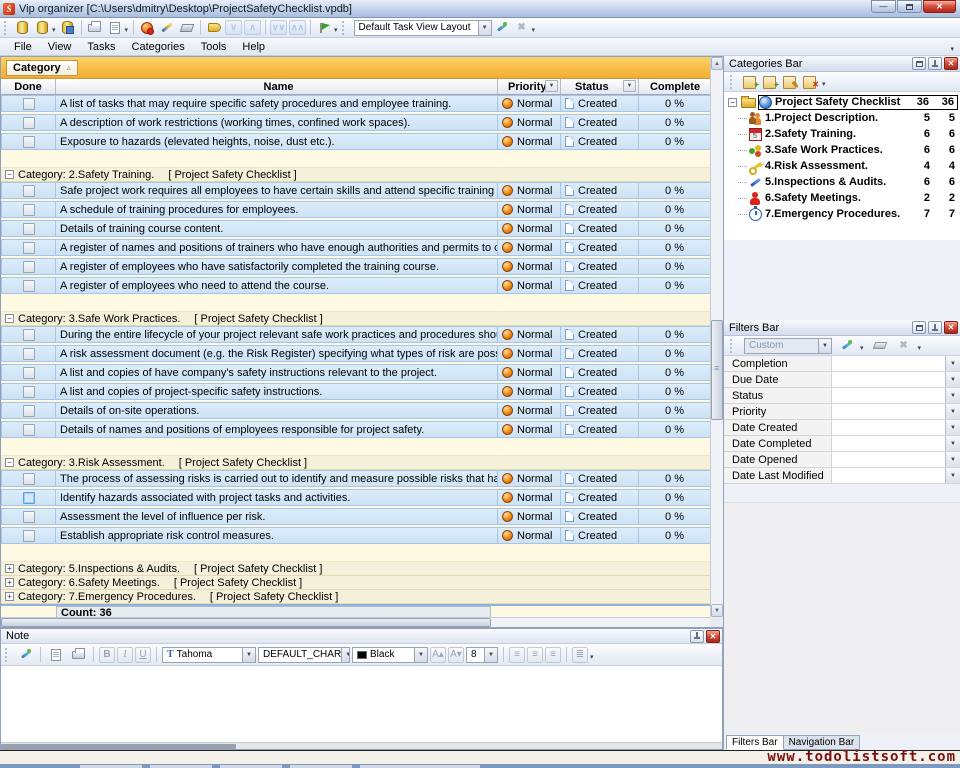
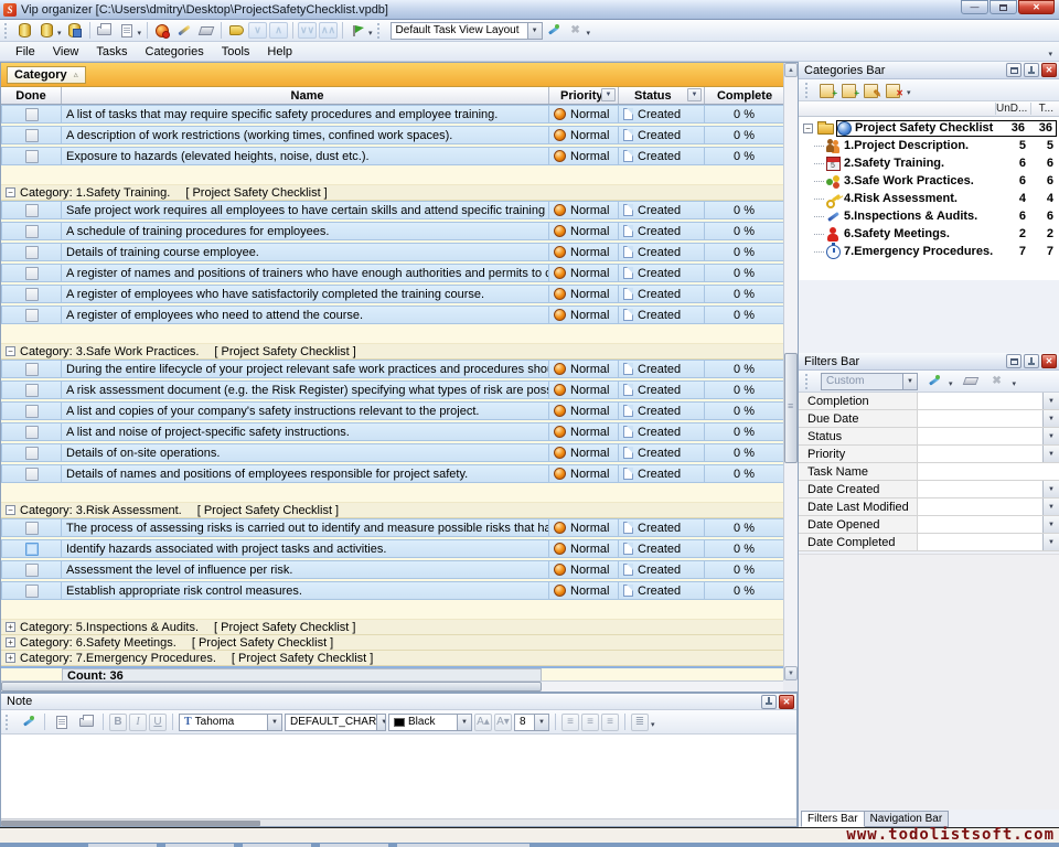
  S
  Vip organizer [C:\Users\dmitry\Desktop\ProjectSafetyChecklist.vpdb]
  —
  ✕
  ∨
  ∧
  ∨∨
  ∧∧
  Default Task View Layout
  ✖
  File
  View
  Tasks
  Categories
  Tools
  Help
  Category
  ▵
  Done
  Name
  Priority
  Status
  Complete
  A list of tasks that may require specific safety procedures and employee training.
  Normal
  Created
  0 %
  A description of work restrictions (working times, confined work spaces).
  Normal
  Created
  0 %
  Exposure to hazards (elevated heights, noise, dust etc.).
  Normal
  Created
  0 %
  −
- Category: 2.Safety Training.
+ Category: 1.Safety Training.
  [ Project Safety Checklist ]
  Safe project work requires all employees to have certain skills and attend specific training
  Normal
  Created
  0 %
  A schedule of training procedures for employees.
  Normal
  Created
  0 %
- Details of training course content.
+ Details of training course employee.
  Normal
  Created
  0 %
  A register of names and positions of trainers who have enough authorities and permits to c
  Normal
  Created
  0 %
  A register of employees who have satisfactorily completed the training course.
  Normal
  Created
  0 %
  A register of employees who need to attend the course.
  Normal
  Created
  0 %
  −
  Category: 3.Safe Work Practices.
  [ Project Safety Checklist ]
  During the entire lifecycle of your project relevant safe work practices and procedures sho
  Normal
  Created
  0 %
  A risk assessment document (e.g. the Risk Register) specifying what types of risk are pos
  Normal
  Created
  0 %
- A list and copies of have company's safety instructions relevant to the project.
+ A list and copies of your company's safety instructions relevant to the project.
  Normal
  Created
  0 %
- A list and copies of project-specific safety instructions.
+ A list and noise of project-specific safety instructions.
  Normal
  Created
  0 %
  Details of on-site operations.
  Normal
  Created
  0 %
  Details of names and positions of employees responsible for project safety.
  Normal
  Created
  0 %
  −
  Category: 3.Risk Assessment.
  [ Project Safety Checklist ]
  The process of assessing risks is carried out to identify and measure possible risks that ha
  Normal
  Created
  0 %
  Identify hazards associated with project tasks and activities.
  Normal
  Created
  0 %
  Assessment the level of influence per risk.
  Normal
  Created
  0 %
  Establish appropriate risk control measures.
  Normal
  Created
  0 %
  +
  Category: 5.Inspections & Audits.
  [ Project Safety Checklist ]
  +
  Category: 6.Safety Meetings.
  [ Project Safety Checklist ]
  +
  Category: 7.Emergency Procedures.
  [ Project Safety Checklist ]
  Count: 36
  Categories Bar
  ✕
  +
  +
  ✎
  ✕
+ UnD...
+ T...
  −
  Project Safety Checklist
  36
  36
  1.Project Description.
  5
  5
  2.Safety Training.
  6
  6
  3.Safe Work Practices.
  6
  6
  4.Risk Assessment.
  4
  4
  5.Inspections & Audits.
  6
  6
  6.Safety Meetings.
  2
  2
  7.Emergency Procedures.
  7
  7
  Filters Bar
  ✕
  Custom
  ✖
  Completion
  Due Date
  Status
  Priority
+ Task Name
  Date Created
- Date Completed
+ Date Last Modified
  Date Opened
- Date Last Modified
+ Date Completed
  Filters Bar
  Navigation Bar
  Note
  ✕
  B
  I
  U
  T
  Tahoma
  DEFAULT_CHAR
  Black
  A▴
  A▾
  8
  ≡
  ≡
  ≡
  ≣
  www.todolistsoft.com
